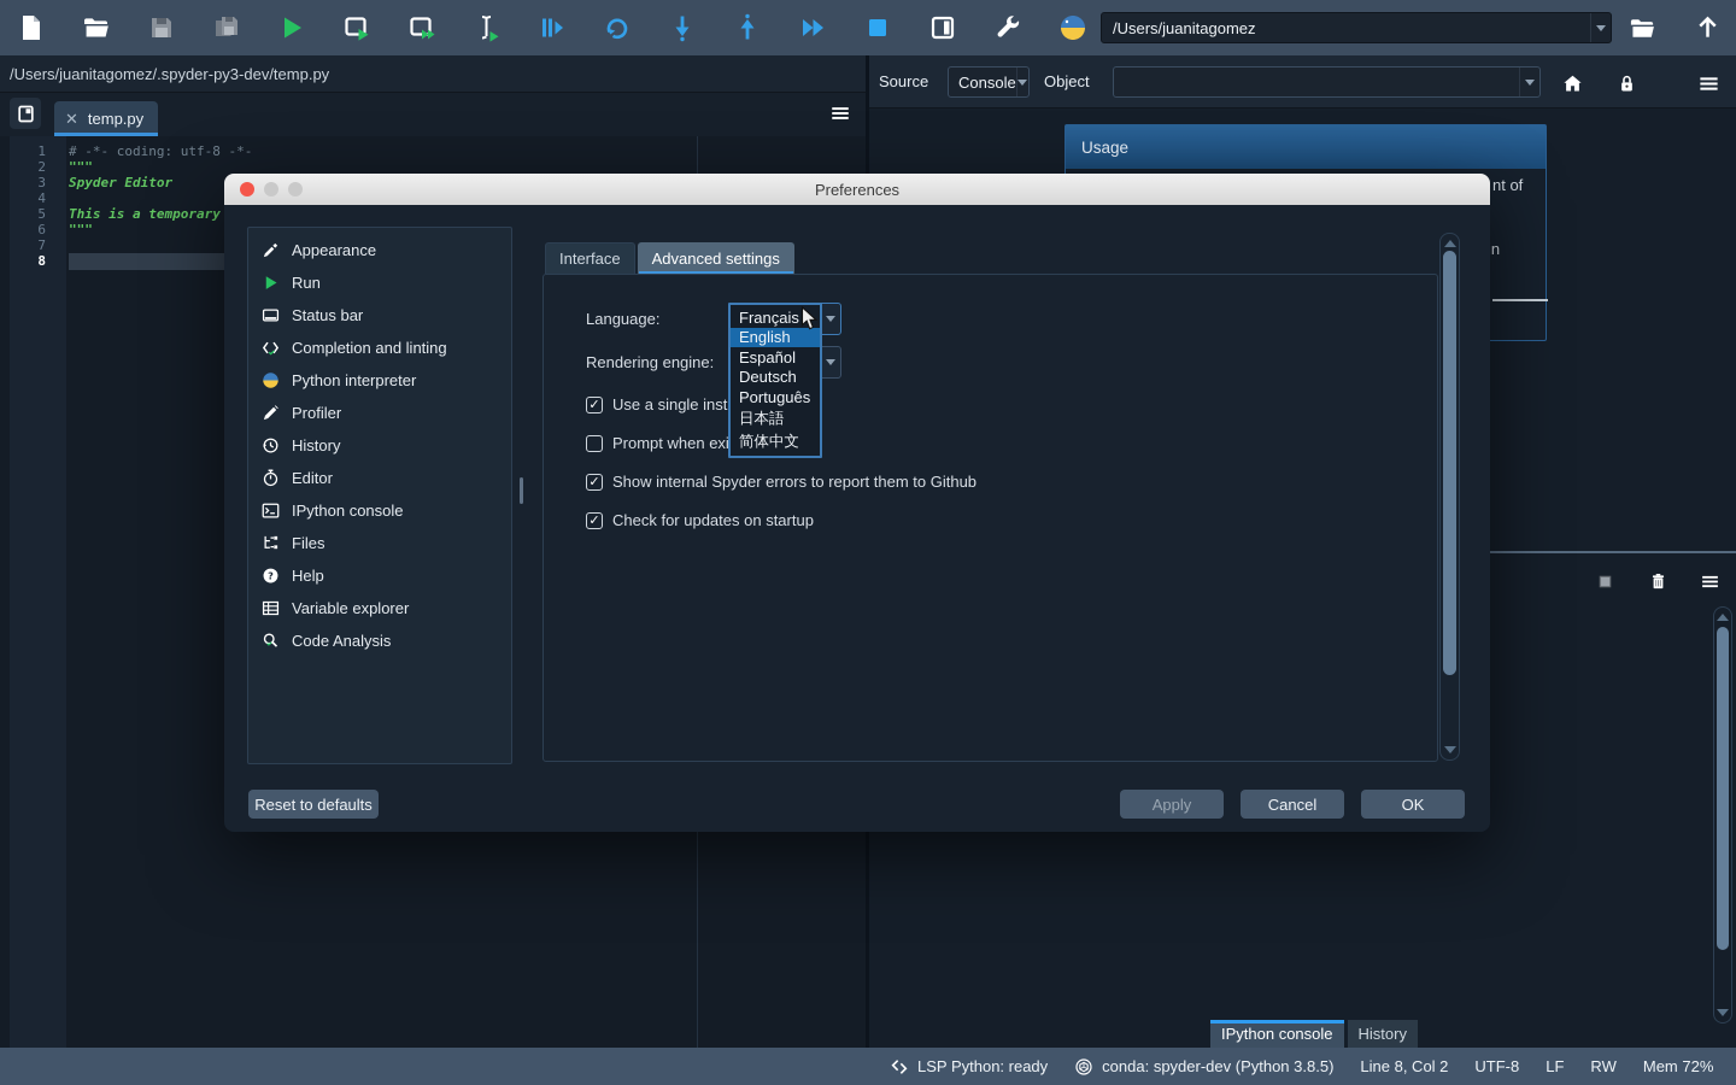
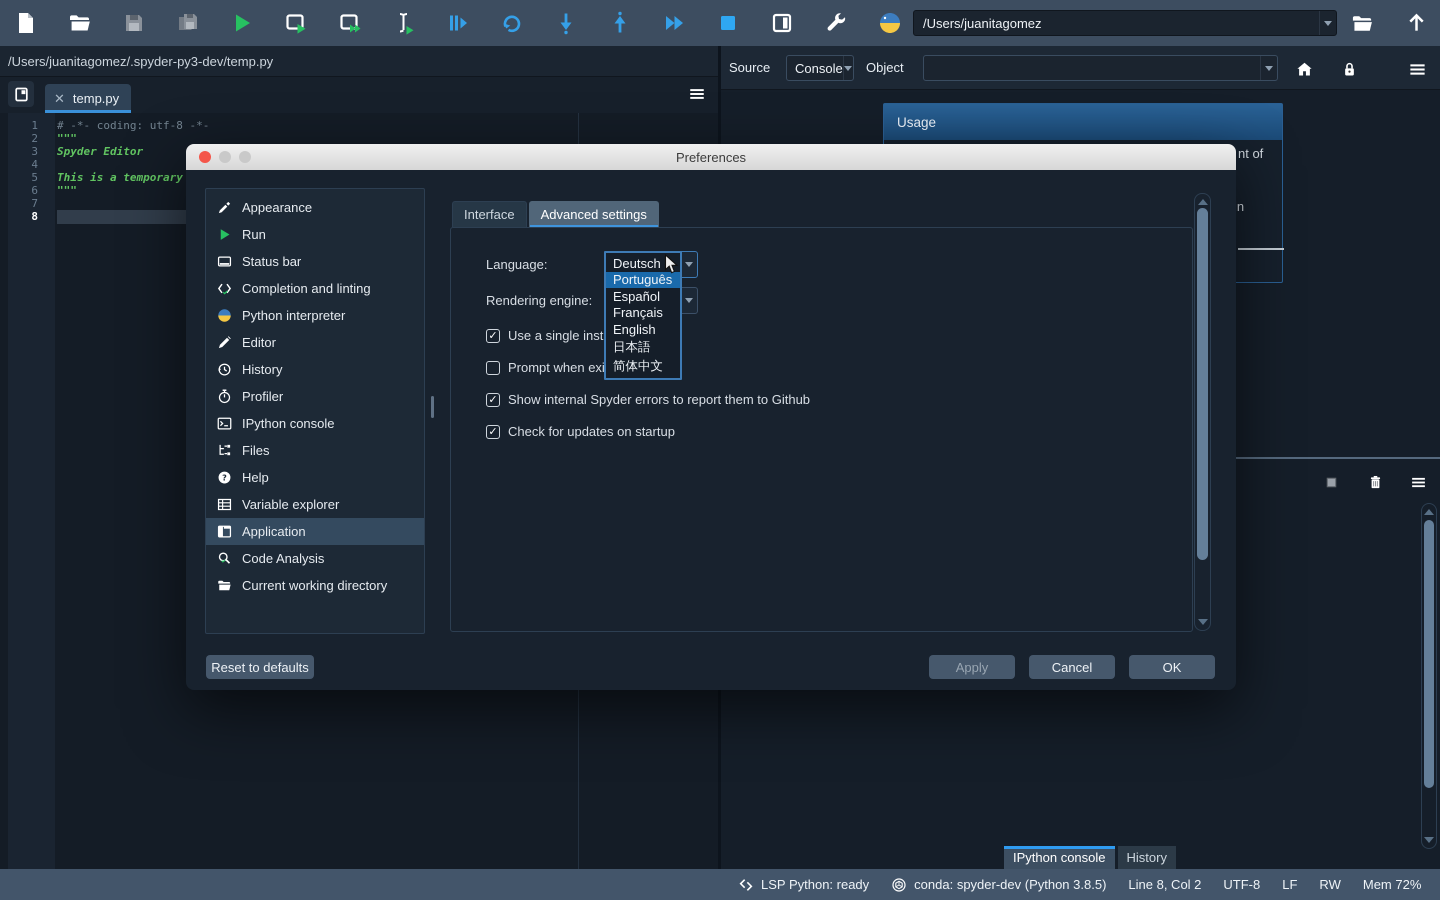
  /Users/juanitagomez
  /Users/juanitagomez/.spyder-py3-dev/temp.py
  ✕
  temp.py
  1
  # -*- coding: utf-8 -*-
  2
  """
  3
  Spyder Editor
  4
  5
  This is a temporary
  6
  """
  7
  8
  Source
  Console
  Object
  Usage
  nt of
  IPython console
  History
  LSP Python: ready
  conda: spyder-dev (Python 3.8.5)
  Line 8, Col 2
  UTF-8
  LF
  RW
  Mem 72%
  Preferences
  Appearance
  Run
  Status bar
  Completion and linting
  Python interpreter
- Profiler
+ Editor
  History
- Editor
+ Profiler
  IPython console
  Files
  ?
  Help
  Variable explorer
+ Application
  Code Analysis
+ Current working directory
  Interface
  Advanced settings
  Language:
  Rendering engine:
  ✓
  Use a single inst
  ✓
  Prompt when ex
  ✓
  Show internal Spyder errors to report them to Github
  ✓
  Check for updates on startup
- Français
+ Deutsch
- English
+ Português
  Español
- Deutsch
+ Français
- Português
+ English
  日本語
  简体中文
  Reset to defaults
  Apply
  Cancel
  OK
